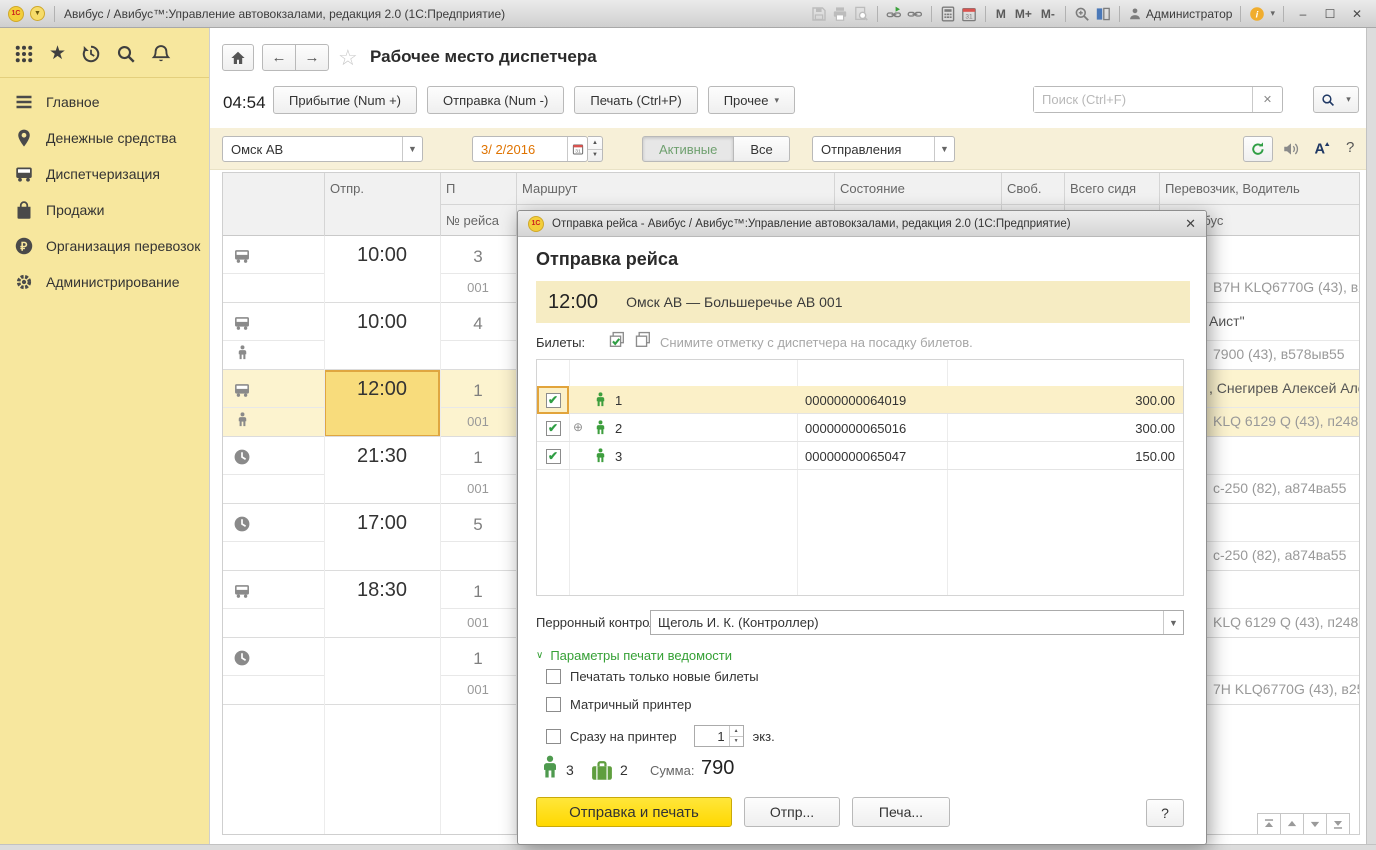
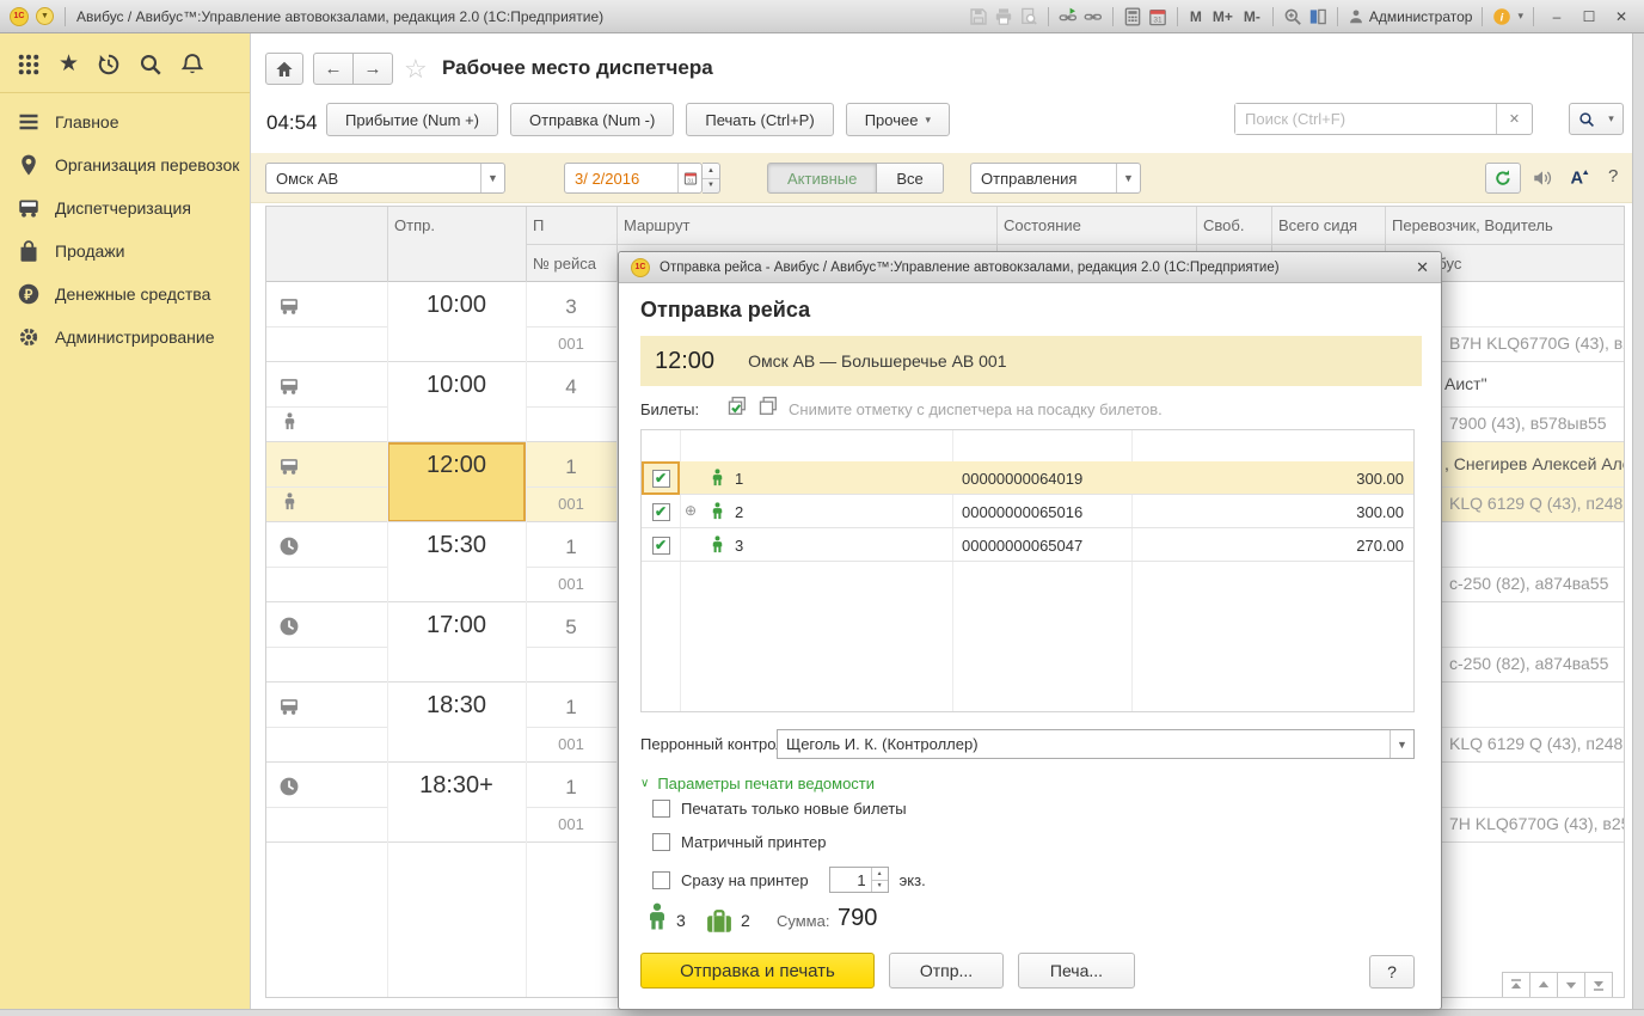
  Авибус / Авибус™:Управление автовокзалами, редакция 2.0 (1С:Предприятие)
  M
  M+
  M-
  Администратор
  i
  ▾
  –
  ☐
  ✕
  ★
  Главное
- Денежные средства
+ Организация перевозок
  Диспетчеризация
  Продажи
  ₽
- Организация перевозок
+ Денежные средства
  Администрирование
  ←
  →
  ☆
  Рабочее место диспетчера
  04:54
  Прибытие (Num +)
  Отправка (Num -)
  Печать (Ctrl+P)
  Прочее
  ▾
  Поиск (Ctrl+F)
  ✕
  ▾
  Омск АВ
  ▼
  3/ 2/2016
  Активные
  Все
  Отправления
  ▼
  A
  ?
  Отпр.
  П
  № рейса
  Маршрут
  Состояние
  Своб.
  Всего сидя
  Перевозчик, Водитель
  10:00
  3
  001
  В7Н KLQ6770G (43), в
  10:00
  4
  Аист"
  7900 (43), в578ыв55
  12:00
  1
  001
  , Снегирев Алексей Ал
  KLQ 6129 Q (43), п248
- 21:30
+ 15:30
  1
  001
  с-250 (82), а874ва55
  17:00
  5
  с-250 (82), а874ва55
  18:30
  1
  001
  KLQ 6129 Q (43), п248
+ 18:30+
  1
  001
  7Н KLQ6770G (43), в2
  Отправка рейса - Авибус / Авибус™:Управление автовокзалами, редакция 2.0 (1С:Предприятие)
  ✕
  Отправка рейса
  12:00
  Омск АВ — Большеречье АВ 001
  Билеты:
  Снимите отметку с диспетчера на посадку билетов.
  ✔
  1
  00000000064019
  300.00
  ✔
  ⊕
  2
  00000000065016
  300.00
  ✔
  3
  00000000065047
- 150.00
+ 270.00
  Перронный контро
  Щеголь И. К. (Контроллер)
  ▼
  ∨
  Параметры печати ведомости
  Печатать только новые билеты
  Матричный принтер
  Сразу на принтер
  1
  экз.
  3
  2
  Сумма:
  790
  Отправка и печать
  Отпр...
  Печа...
  ?
